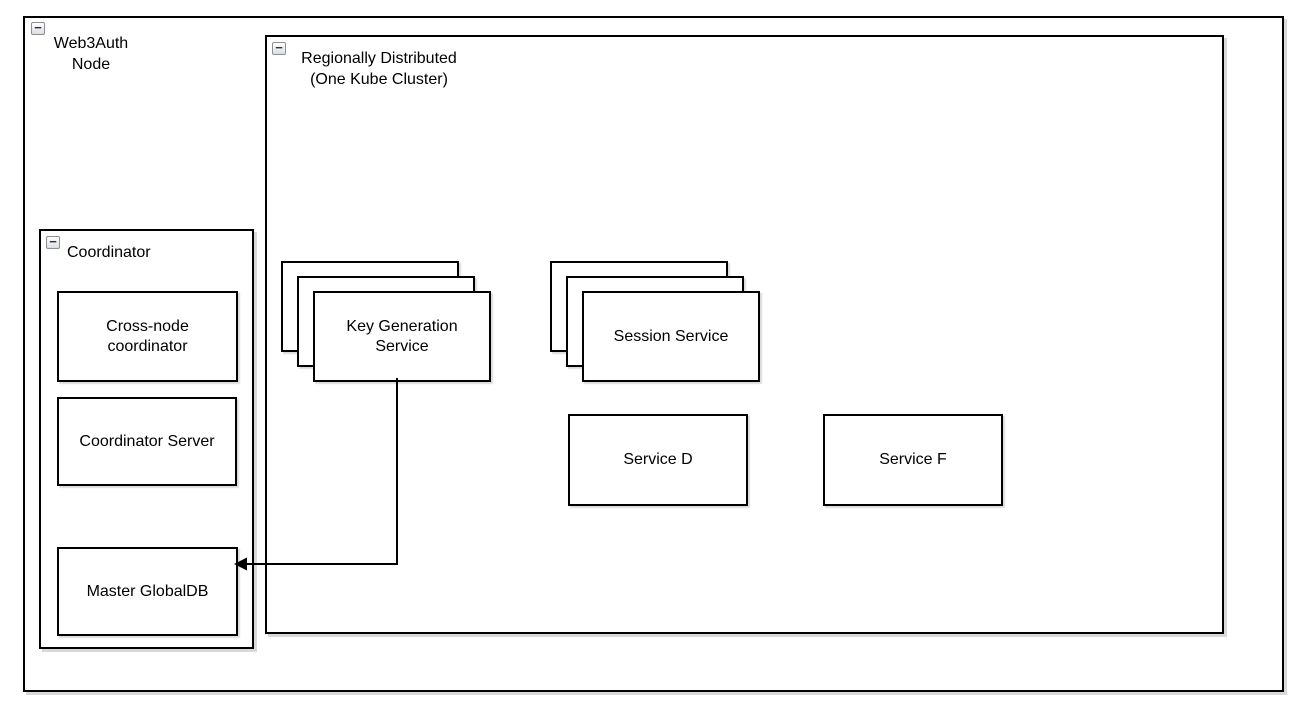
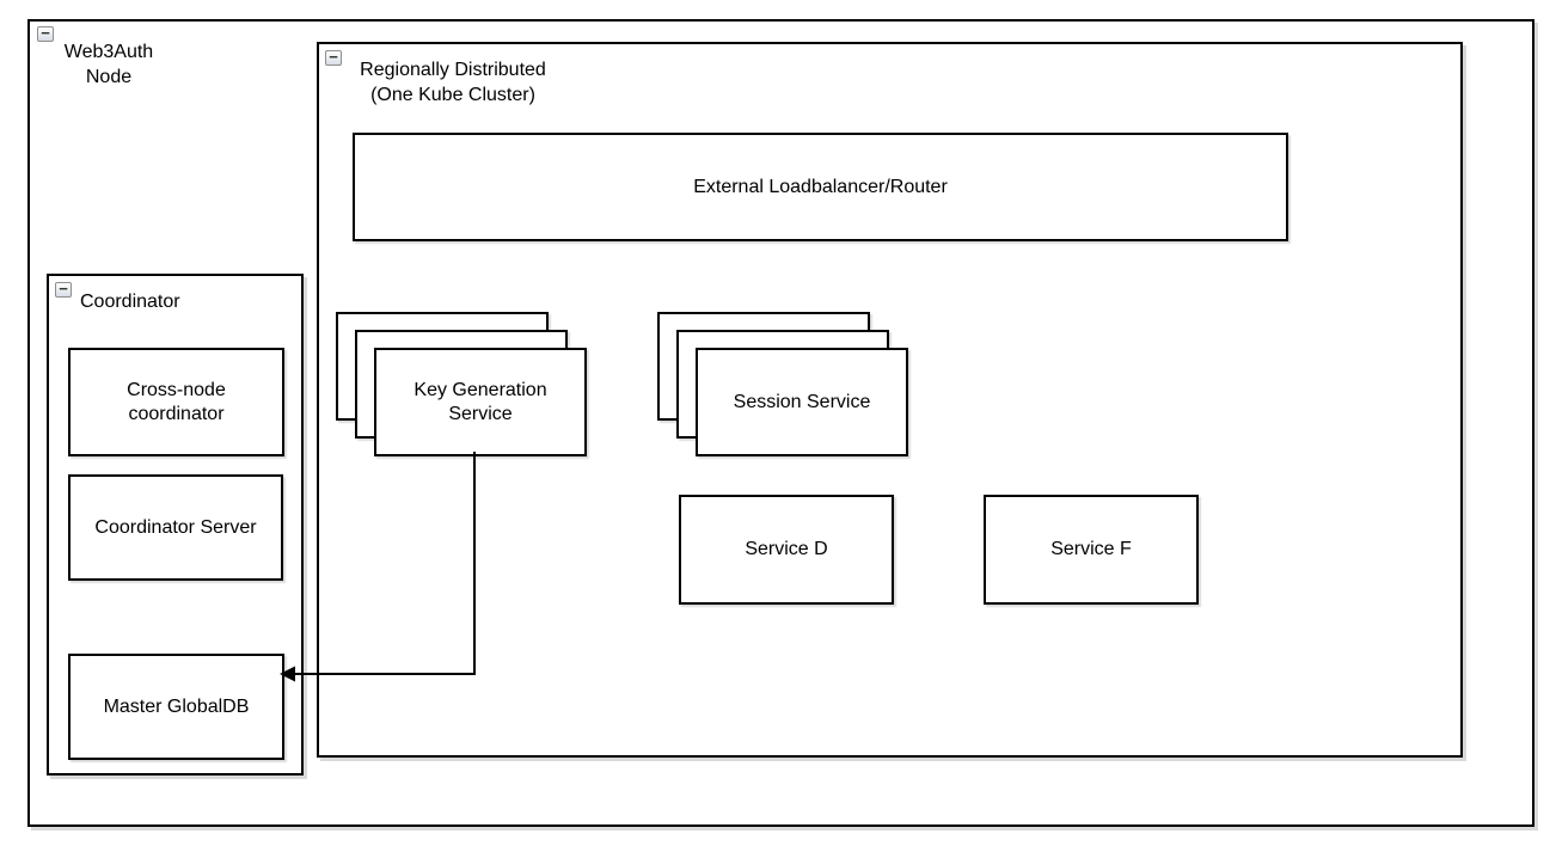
  −
  Web3Auth
  Node
  −
  Coordinator
  Cross-node
  coordinator
  Coordinator Server
  Master GlobalDB
  −
  Regionally Distributed
  (One Kube Cluster)
+ External Loadbalancer/Router
  Key Generation
  Service
  Session Service
  Service D
  Service F
